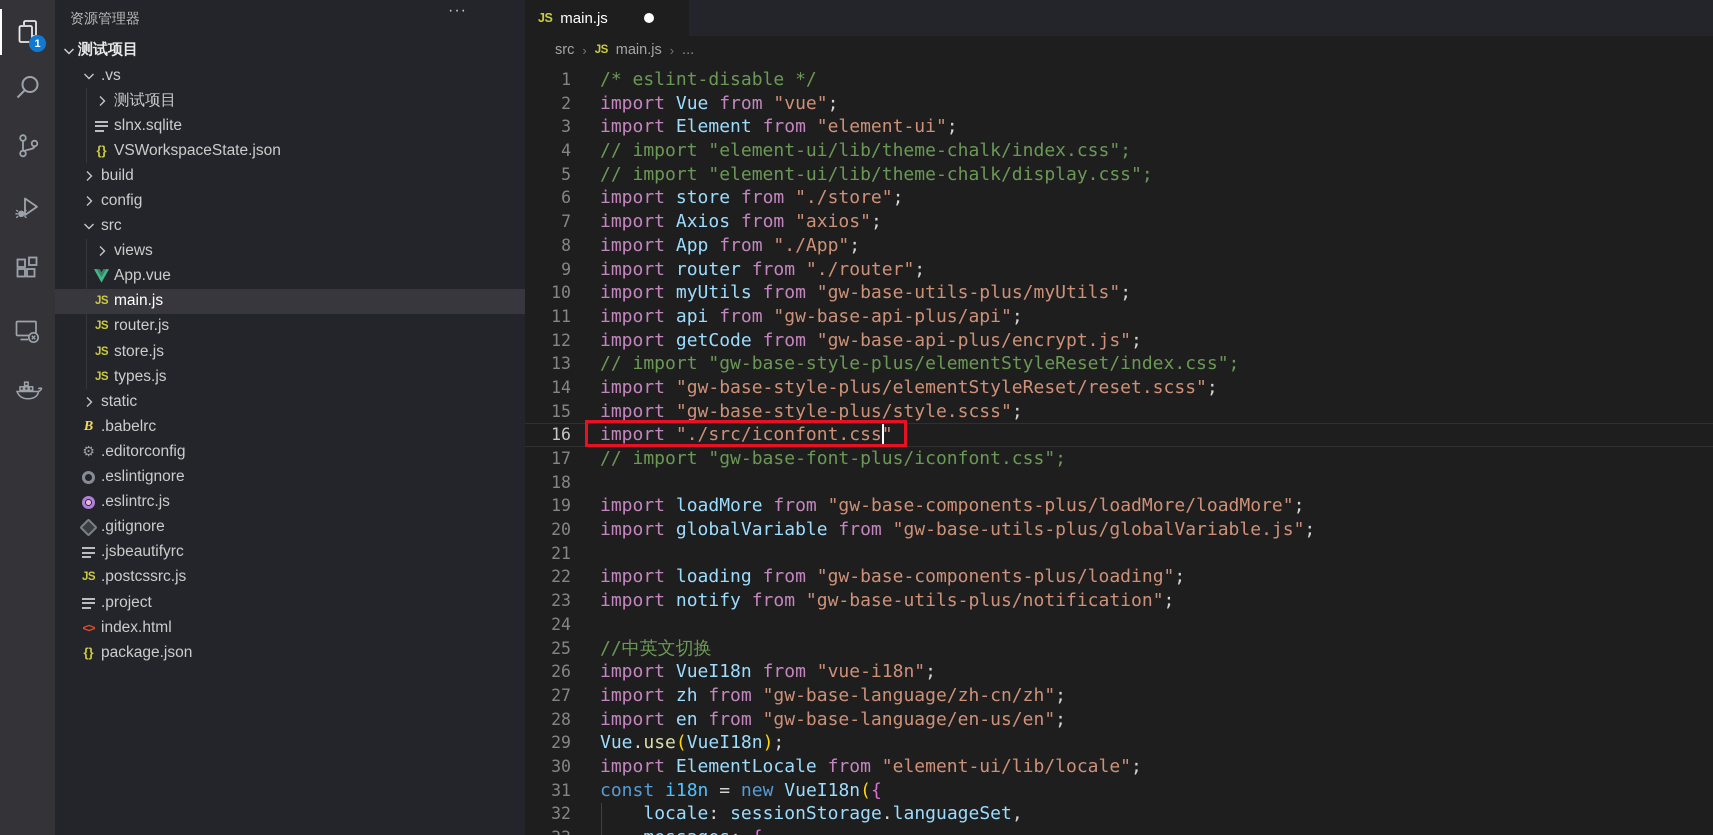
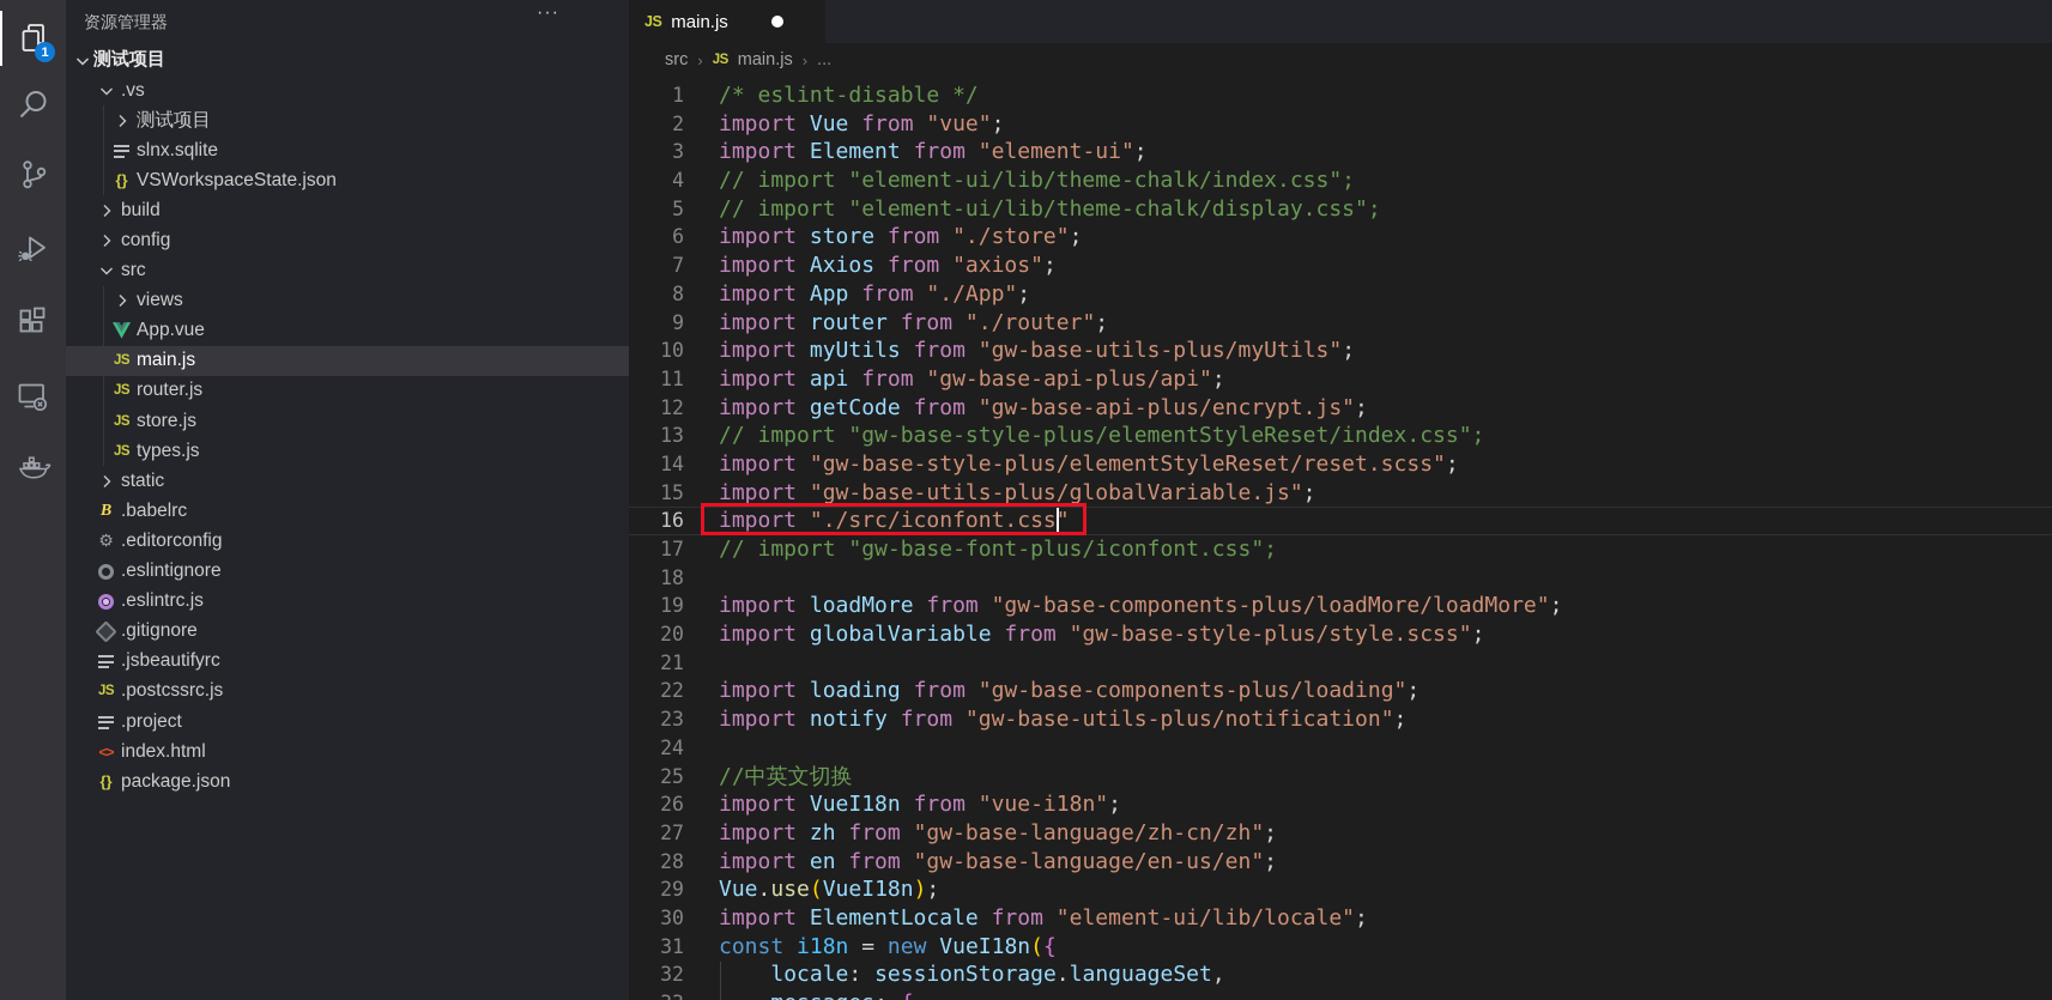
  1
  资源管理器
  ···
  测试项目
  .vs
  测试项目
  slnx.sqlite
  {}
  VSWorkspaceState.json
  build
  config
  src
  views
  App.vue
  JS
  main.js
  JS
  router.js
  JS
  store.js
  JS
  types.js
  static
  B
  .babelrc
  ⚙
  .editorconfig
  .eslintignore
  .eslintrc.js
  .gitignore
  .jsbeautifyrc
  JS
  .postcssrc.js
  .project
  <>
  index.html
  {}
  package.json
  JS
  main.js
  src
  ›
  JS
  main.js
  ›
  ...
  1
  /* eslint-disable */
  2
  import Vue from "vue";
  3
  import Element from "element-ui";
  4
  // import "element-ui/lib/theme-chalk/index.css";
  5
  // import "element-ui/lib/theme-chalk/display.css";
  6
  import store from "./store";
  7
  import Axios from "axios";
  8
  import App from "./App";
  9
  import router from "./router";
  10
  import myUtils from "gw-base-utils-plus/myUtils";
  11
  import api from "gw-base-api-plus/api";
  12
  import getCode from "gw-base-api-plus/encrypt.js";
  13
  // import "gw-base-style-plus/elementStyleReset/index.css";
  14
  import "gw-base-style-plus/elementStyleReset/reset.scss";
  15
- import "gw-base-style-plus/style.scss";
+ import "gw-base-utils-plus/globalVariable.js";
  16
  import "./src/iconfont.css"
  17
  // import "gw-base-font-plus/iconfont.css";
  18
  19
  import loadMore from "gw-base-components-plus/loadMore/loadMore";
  20
- import globalVariable from "gw-base-utils-plus/globalVariable.js";
+ import globalVariable from "gw-base-style-plus/style.scss";
  21
  22
  import loading from "gw-base-components-plus/loading";
  23
  import notify from "gw-base-utils-plus/notification";
  24
  25
  //中英文切换
  26
  import VueI18n from "vue-i18n";
  27
  import zh from "gw-base-language/zh-cn/zh";
  28
  import en from "gw-base-language/en-us/en";
  29
  Vue.use(VueI18n);
  30
  import ElementLocale from "element-ui/lib/locale";
  31
  const i18n = new VueI18n({
  32
  locale: sessionStorage.languageSet,
